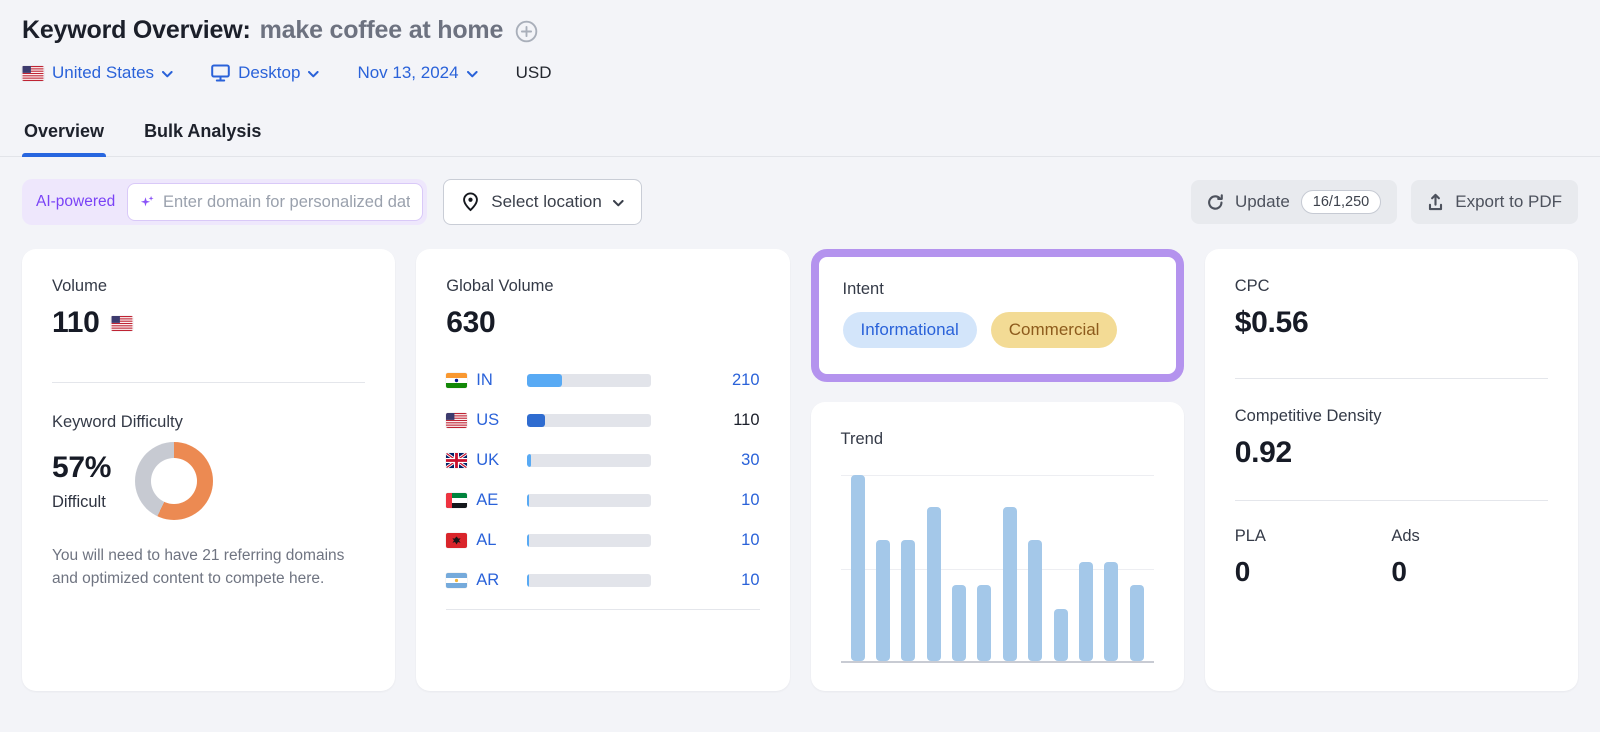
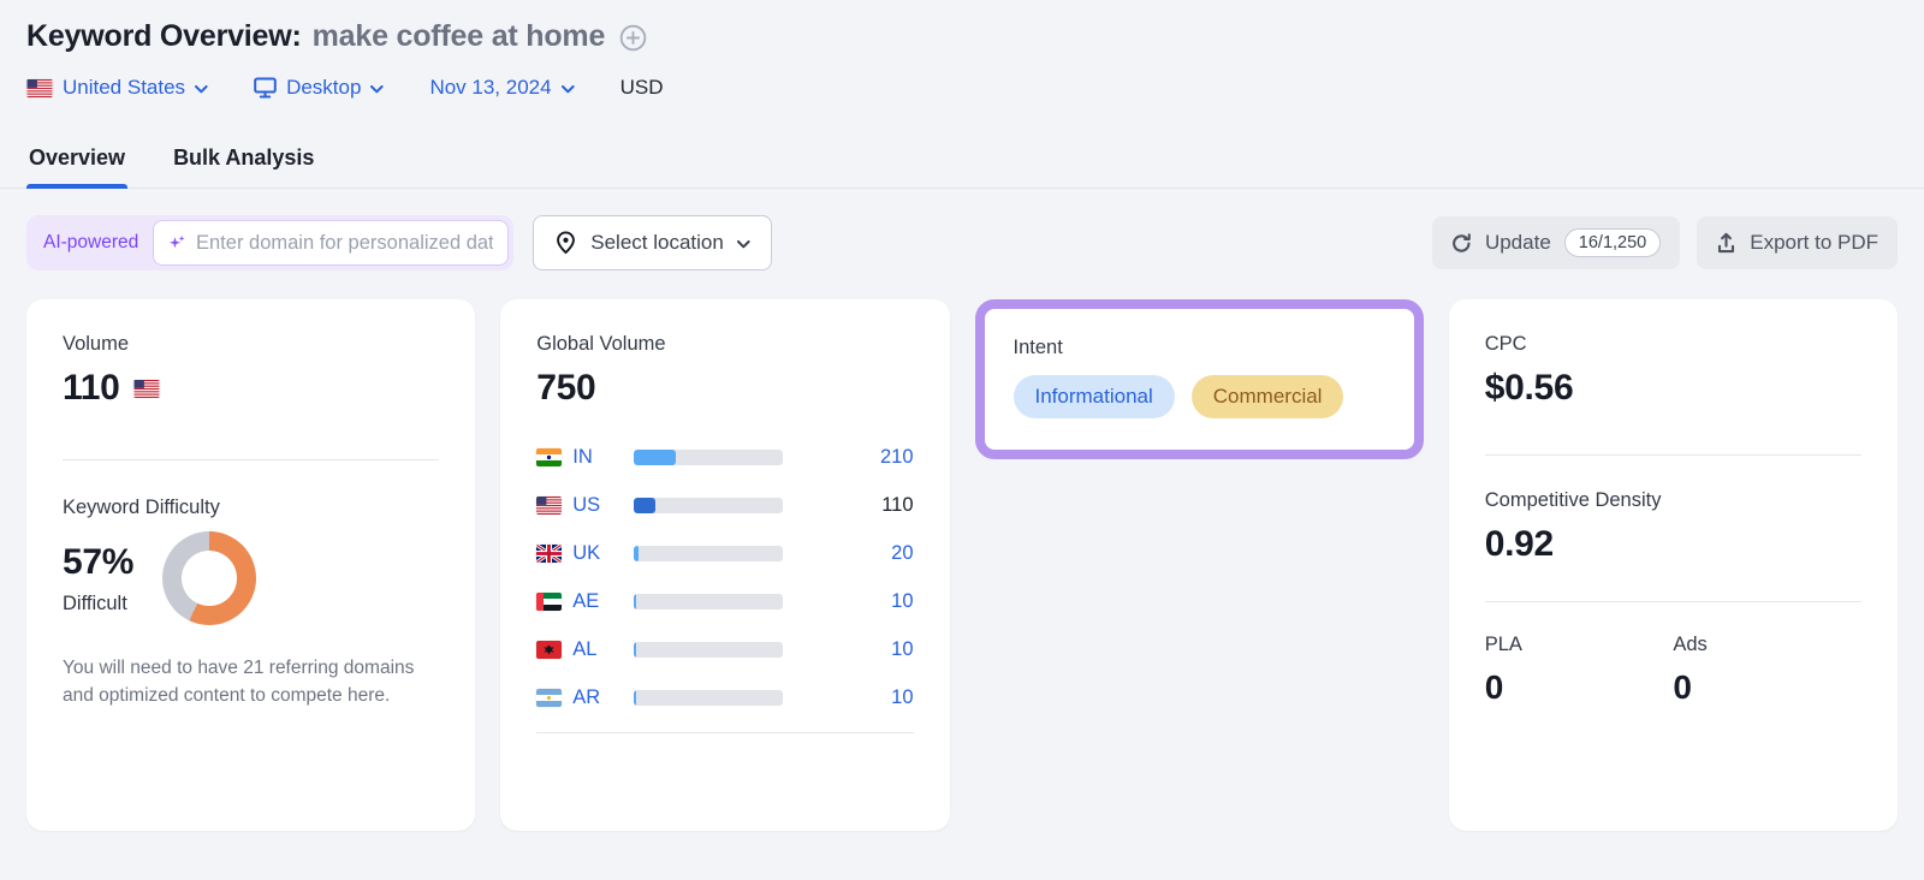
  Keyword Overview:
  make coffee at home
  United States
  Desktop
  Nov 13, 2024
  USD
  Overview
  Bulk Analysis
  AI-powered
  Enter domain for personalized dat
  Select location
  Update
  16/1,250
  Export to PDF
  Volume
  110
  Keyword Difficulty
  57%
  Difficult
  You will need to have 21 referring domains and optimized content to compete here.
  Global Volume
- 630
+ 750
  IN
  210
  US
  110
  UK
- 30
+ 20
  AE
  10
  AL
  10
  AR
  10
  Intent
  Informational
  Commercial
- Trend
  CPC
  $0.56
  Competitive Density
  0.92
  PLA
  0
  Ads
  0
